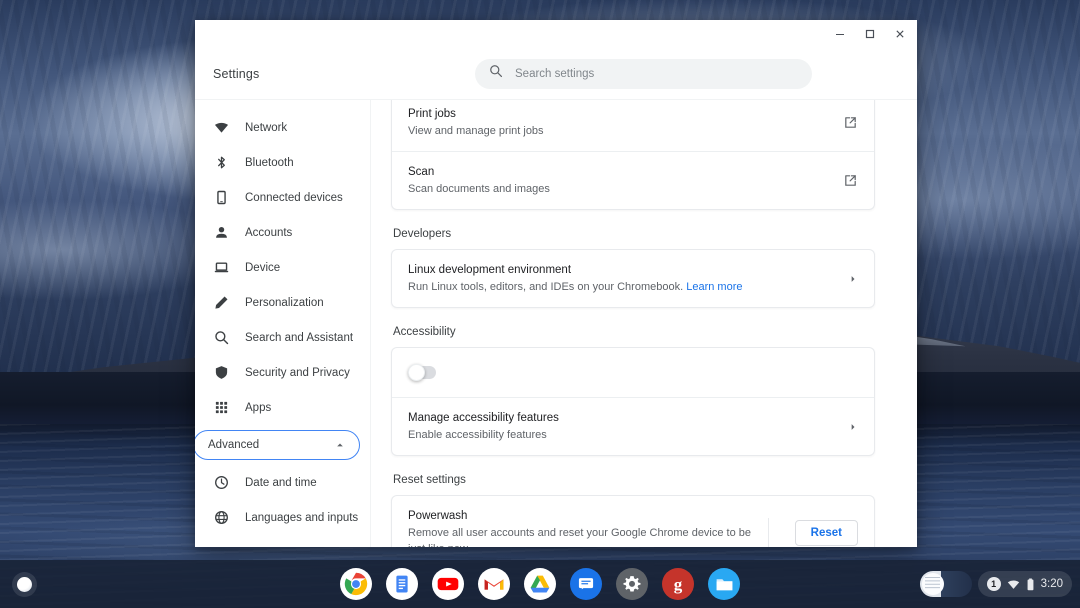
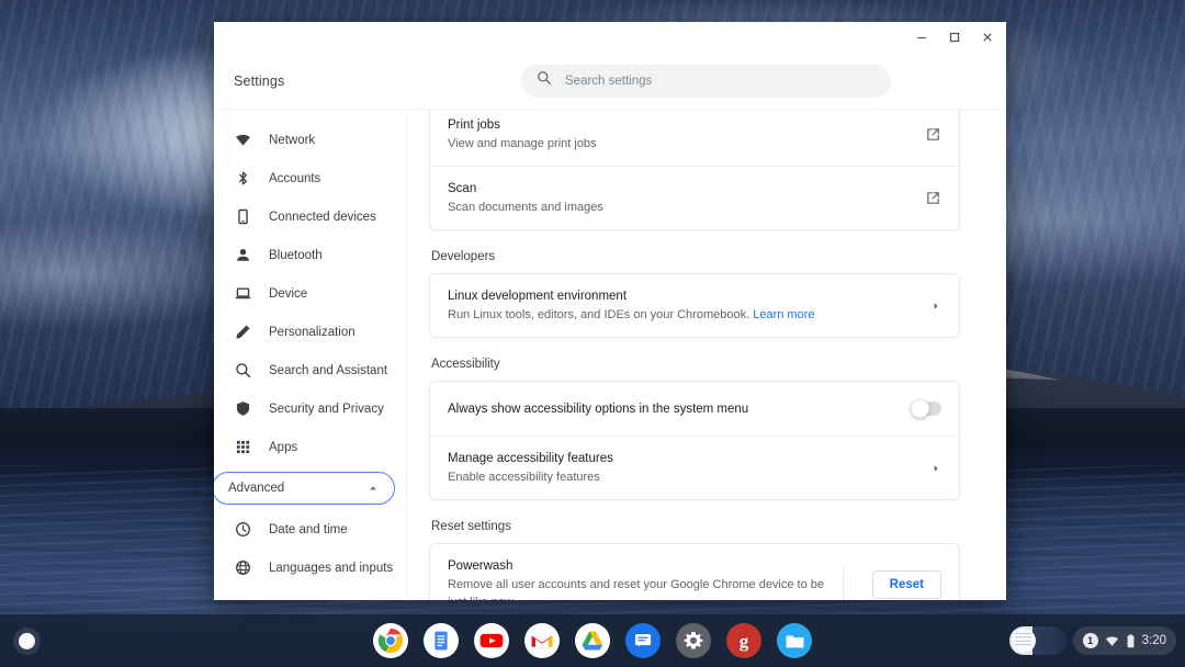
  Settings
  Search settings
  Network
- Bluetooth
+ Accounts
  Connected devices
- Accounts
+ Bluetooth
  Device
  Personalization
  Search and Assistant
  Security and Privacy
  Apps
  Advanced
  Date and time
  Languages and inputs
  Print jobs
  View and manage print jobs
  Scan
  Scan documents and images
  Developers
  Linux development environment
  Run Linux tools, editors, and IDEs on your Chromebook. Learn more
  Accessibility
+ Always show accessibility options in the system menu
  Manage accessibility features
  Enable accessibility features
  Reset settings
  Powerwash
  Remove all user accounts and reset your Google Chrome device to be
  Reset
  g
  1
  3:20
